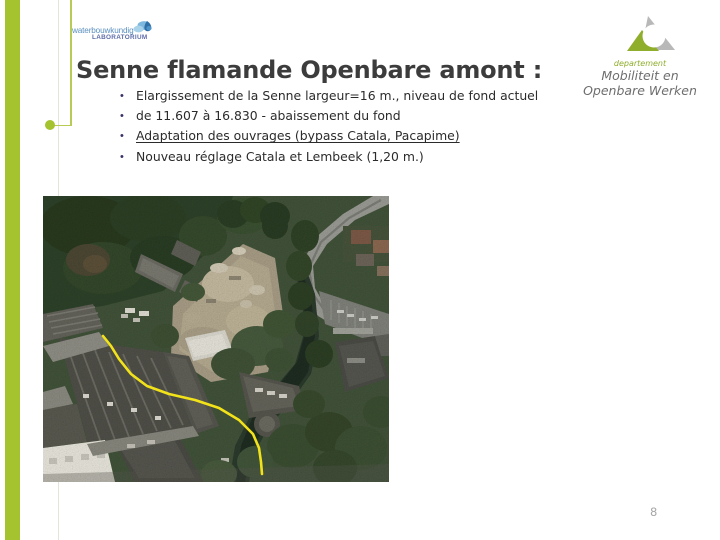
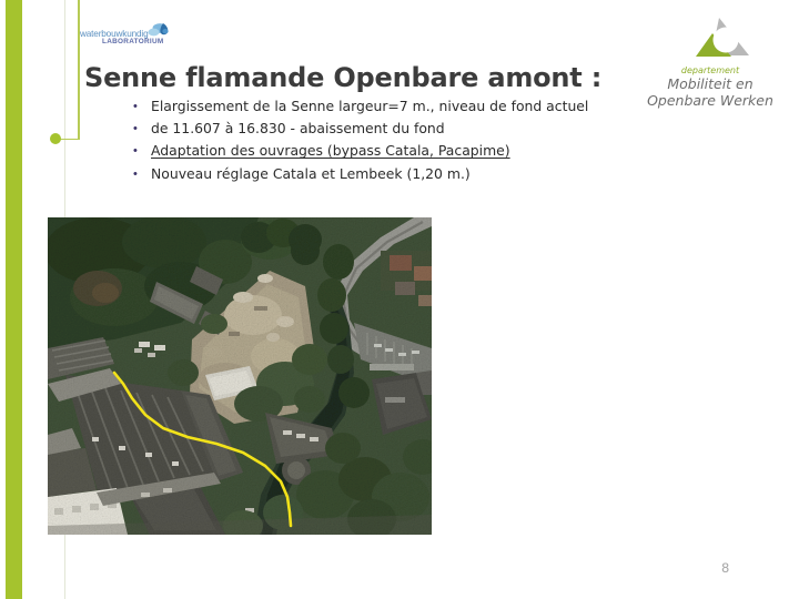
  waterbouwkundig
  departement
  Mobiliteit en
  Openbare Werken
  Senne flamande Openbare amont :
  •
- Elargissement de la Senne largeur=16 m., niveau de fond actuel
+ Elargissement de la Senne largeur=7 m., niveau de fond actuel
  •
  de 11.607 à 16.830 - abaissement du fond
  •
  Adaptation des ouvrages (bypass Catala, Pacapime)
  •
  Nouveau réglage Catala et Lembeek (1,20 m.)
  8
